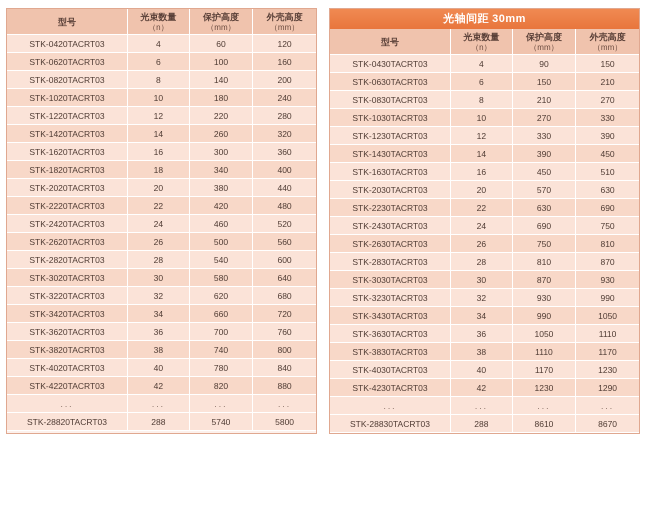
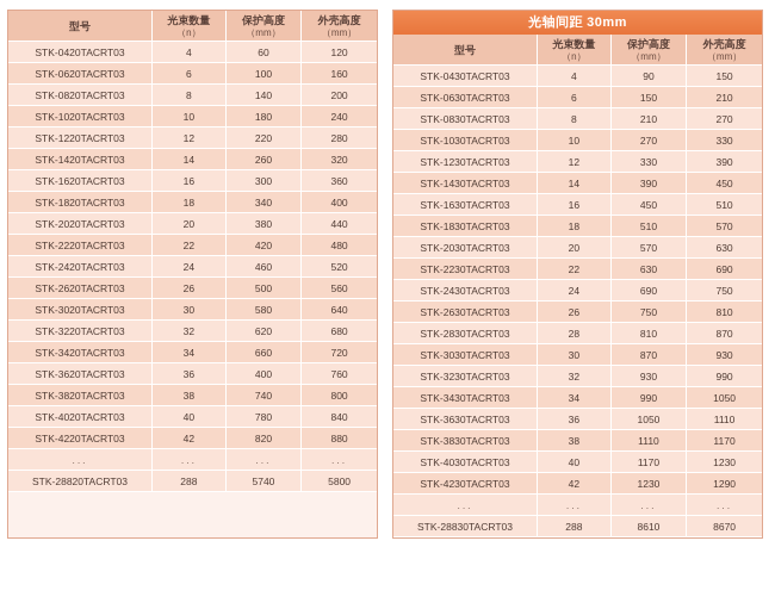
  型号	光束数量 （n）	保护高度 （mm）	外壳高度 （mm）
  STK-0420TACRT03	4	60	120
  STK-0620TACRT03	6	100	160
  STK-0820TACRT03	8	140	200
  STK-1020TACRT03	10	180	240
  STK-1220TACRT03	12	220	280
  STK-1420TACRT03	14	260	320
  STK-1620TACRT03	16	300	360
  STK-1820TACRT03	18	340	400
  STK-2020TACRT03	20	380	440
  STK-2220TACRT03	22	420	480
  STK-2420TACRT03	24	460	520
  STK-2620TACRT03	26	500	560
- STK-2820TACRT03	28	540	600
  STK-3020TACRT03	30	580	640
  STK-3220TACRT03	32	620	680
  STK-3420TACRT03	34	660	720
- STK-3620TACRT03	36	700	760
+ STK-3620TACRT03	36	400	760
  STK-3820TACRT03	38	740	800
  STK-4020TACRT03	40	780	840
  STK-4220TACRT03	42	820	880
  ...	...	...	...
  STK-28820TACRT03	288	5740	5800
  光轴间距 30mm
  型号	光束数量 （n）	保护高度 （mm）	外壳高度 （mm）
  STK-0430TACRT03	4	90	150
  STK-0630TACRT03	6	150	210
  STK-0830TACRT03	8	210	270
  STK-1030TACRT03	10	270	330
  STK-1230TACRT03	12	330	390
  STK-1430TACRT03	14	390	450
  STK-1630TACRT03	16	450	510
+ STK-1830TACRT03	18	510	570
  STK-2030TACRT03	20	570	630
  STK-2230TACRT03	22	630	690
  STK-2430TACRT03	24	690	750
  STK-2630TACRT03	26	750	810
  STK-2830TACRT03	28	810	870
  STK-3030TACRT03	30	870	930
  STK-3230TACRT03	32	930	990
  STK-3430TACRT03	34	990	1050
  STK-3630TACRT03	36	1050	1110
  STK-3830TACRT03	38	1110	1170
  STK-4030TACRT03	40	1170	1230
  STK-4230TACRT03	42	1230	1290
  ...	...	...	...
  STK-28830TACRT03	288	8610	8670
